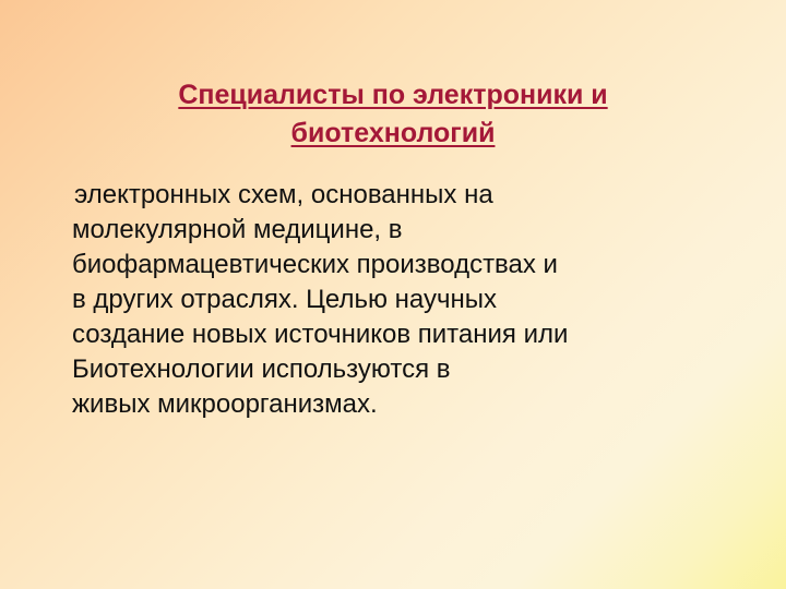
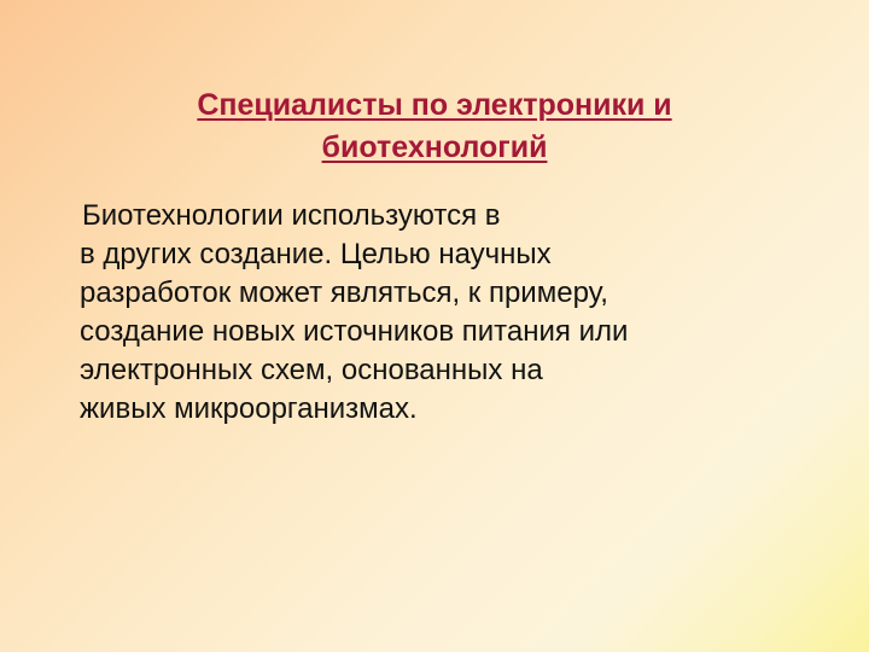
  Специалисты по электроники и
  биотехнологий
- электронных схем, основанных на
+ Биотехнологии используются в
- молекулярной медицине, в
- биофармацевтических производствах и
- в других отраслях. Целью научных
+ в других создание. Целью научных
+ разработок может являться, к примеру,
  создание новых источников питания или
- Биотехнологии используются в
+ электронных схем, основанных на
  живых микроорганизмах.
